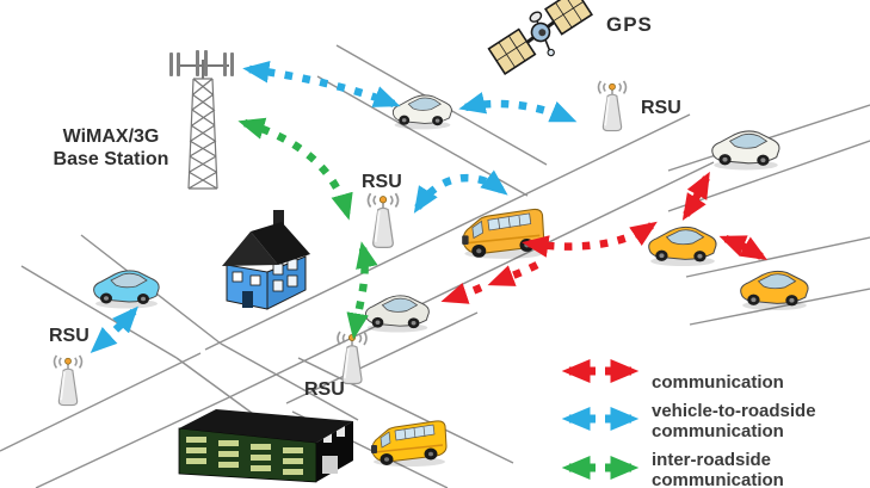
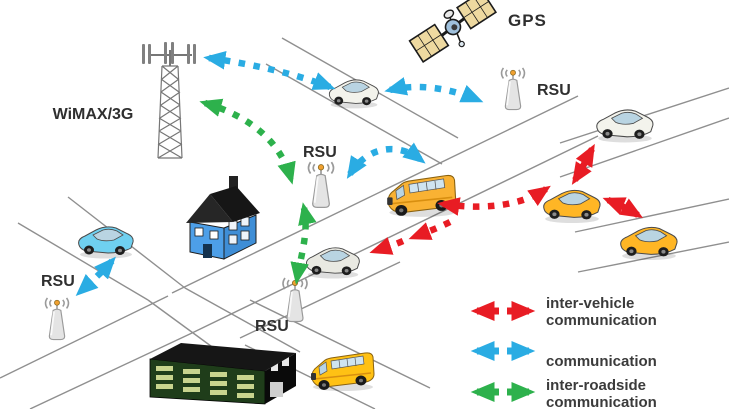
  GPS
  WiMAX/3G
- Base Station
  RSU
  RSU
  RSU
  RSU
+ inter-vehicle
  communication
- vehicle-to-roadside
  communication
  inter-roadside
  communication
